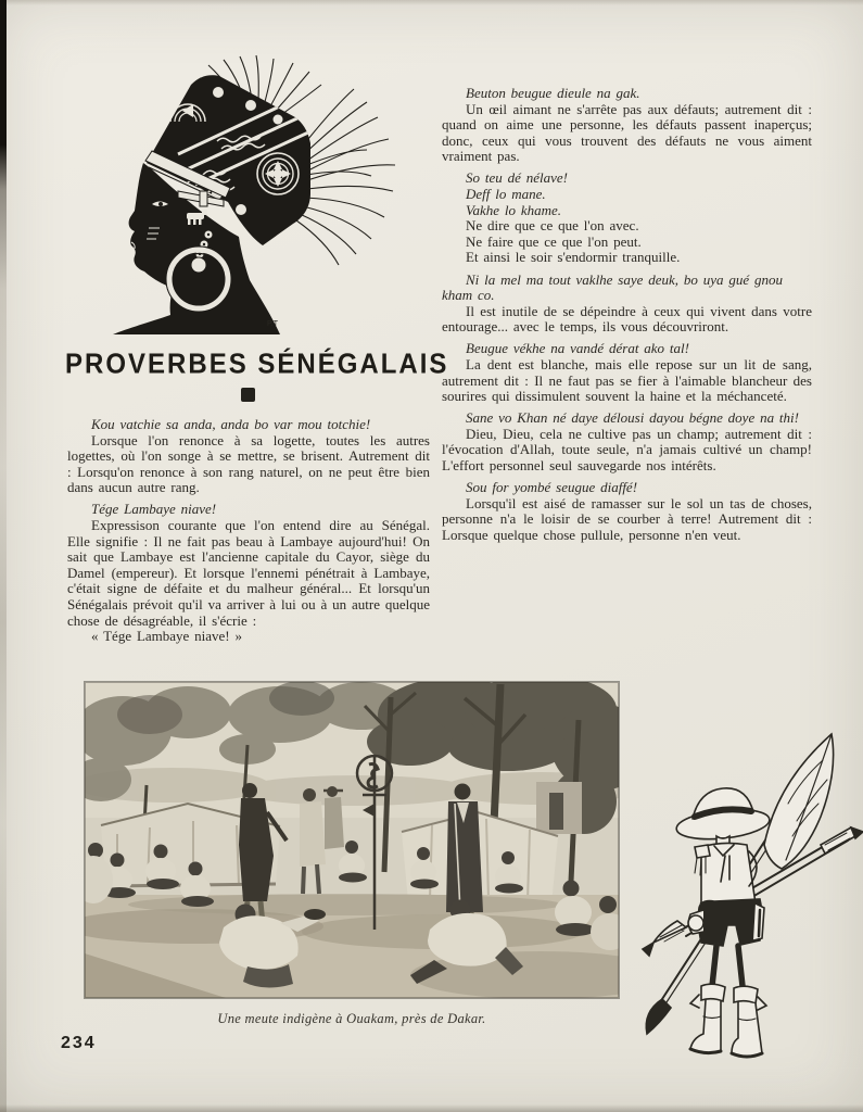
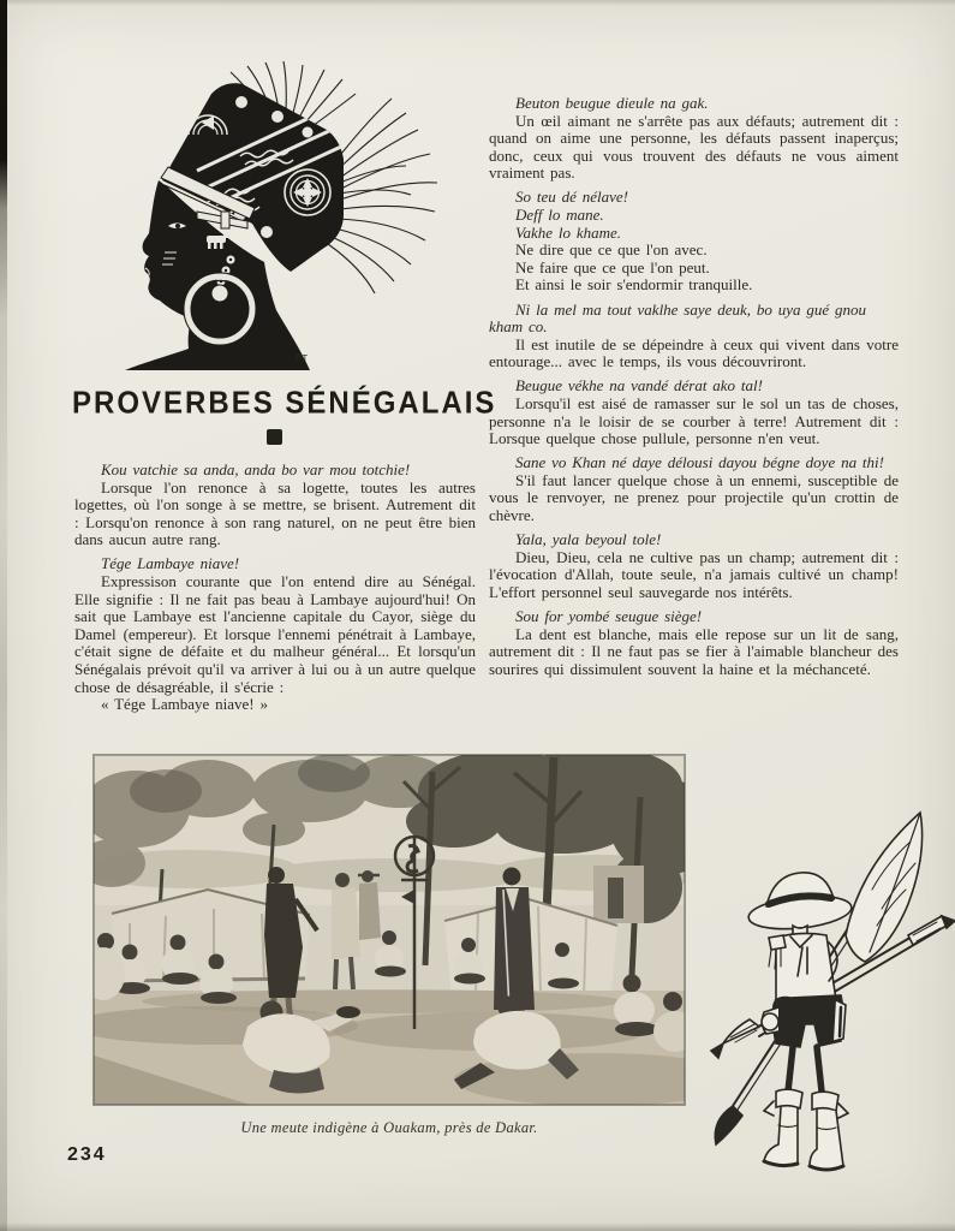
  PROVERBES SÉNÉGALAIS
  Kou vatchie sa anda, anda bo var mou totchie!
  Lorsque l'on renonce à sa logette, toutes les autres logettes, où l'on songe à se mettre, se brisent. Autrement dit : Lorsqu'on renonce à son rang naturel, on ne peut être bien dans aucun autre rang.
  Tége Lambaye niave!
  Expressison courante que l'on entend dire au Sénégal. Elle signifie : Il ne fait pas beau à Lambaye aujourd'hui! On sait que Lambaye est l'ancienne capitale du Cayor, siège du Damel (empereur). Et lorsque l'ennemi pénétrait à Lambaye, c'était signe de défaite et du malheur général... Et lorsqu'un Sénégalais prévoit qu'il va arriver à lui ou à un autre quelque chose de désagréable, il s'écrie :
  « Tége Lambaye niave! »
  Beuton beugue dieule na gak.
  Un œil aimant ne s'arrête pas aux défauts; autrement dit : quand on aime une personne, les défauts passent inaperçus; donc, ceux qui vous trouvent des défauts ne vous aiment vraiment pas.
  So teu dé nélave!
  Deff lo mane.
  Vakhe lo khame.
  Ne dire que ce que l'on avec.
  Ne faire que ce que l'on peut.
  Et ainsi le soir s'endormir tranquille.
  Ni la mel ma tout vaklhe saye deuk, bo uya gué gnou kham co.
  Il est inutile de se dépeindre à ceux qui vivent dans votre entourage... avec le temps, ils vous découvriront.
  Beugue vékhe na vandé dérat ako tal!
- La dent est blanche, mais elle repose sur un lit de sang, autrement dit : Il ne faut pas se fier à l'aimable blancheur des sourires qui dissimulent souvent la haine et la méchanceté.
+ Lorsqu'il est aisé de ramasser sur le sol un tas de choses, personne n'a le loisir de se courber à terre! Autrement dit : Lorsque quelque chose pullule, personne n'en veut.
  Sane vo Khan né daye délousi dayou bégne doye na thi!
+ S'il faut lancer quelque chose à un ennemi, susceptible de vous le renvoyer, ne prenez pour projectile qu'un crottin de chèvre.
+ Yala, yala beyoul tole!
  Dieu, Dieu, cela ne cultive pas un champ; autrement dit : l'évocation d'Allah, toute seule, n'a jamais cultivé un champ! L'effort personnel seul sauvegarde nos intérêts.
- Sou for yombé seugue diaffé!
+ Sou for yombé seugue siège!
- Lorsqu'il est aisé de ramasser sur le sol un tas de choses, personne n'a le loisir de se courber à terre! Autrement dit : Lorsque quelque chose pullule, personne n'en veut.
+ La dent est blanche, mais elle repose sur un lit de sang, autrement dit : Il ne faut pas se fier à l'aimable blancheur des sourires qui dissimulent souvent la haine et la méchanceté.
  Une meute indigène à Ouakam, près de Dakar.
  234
